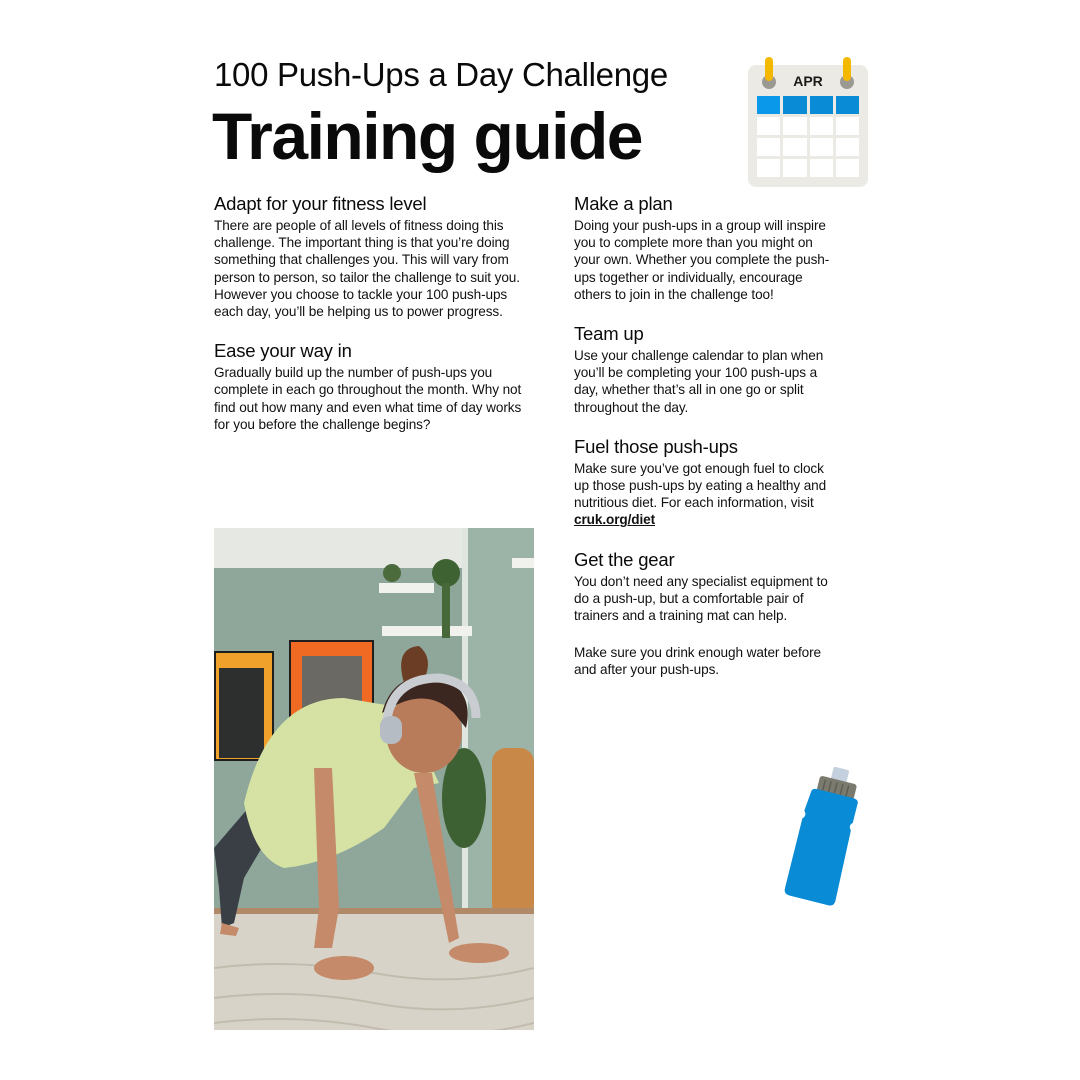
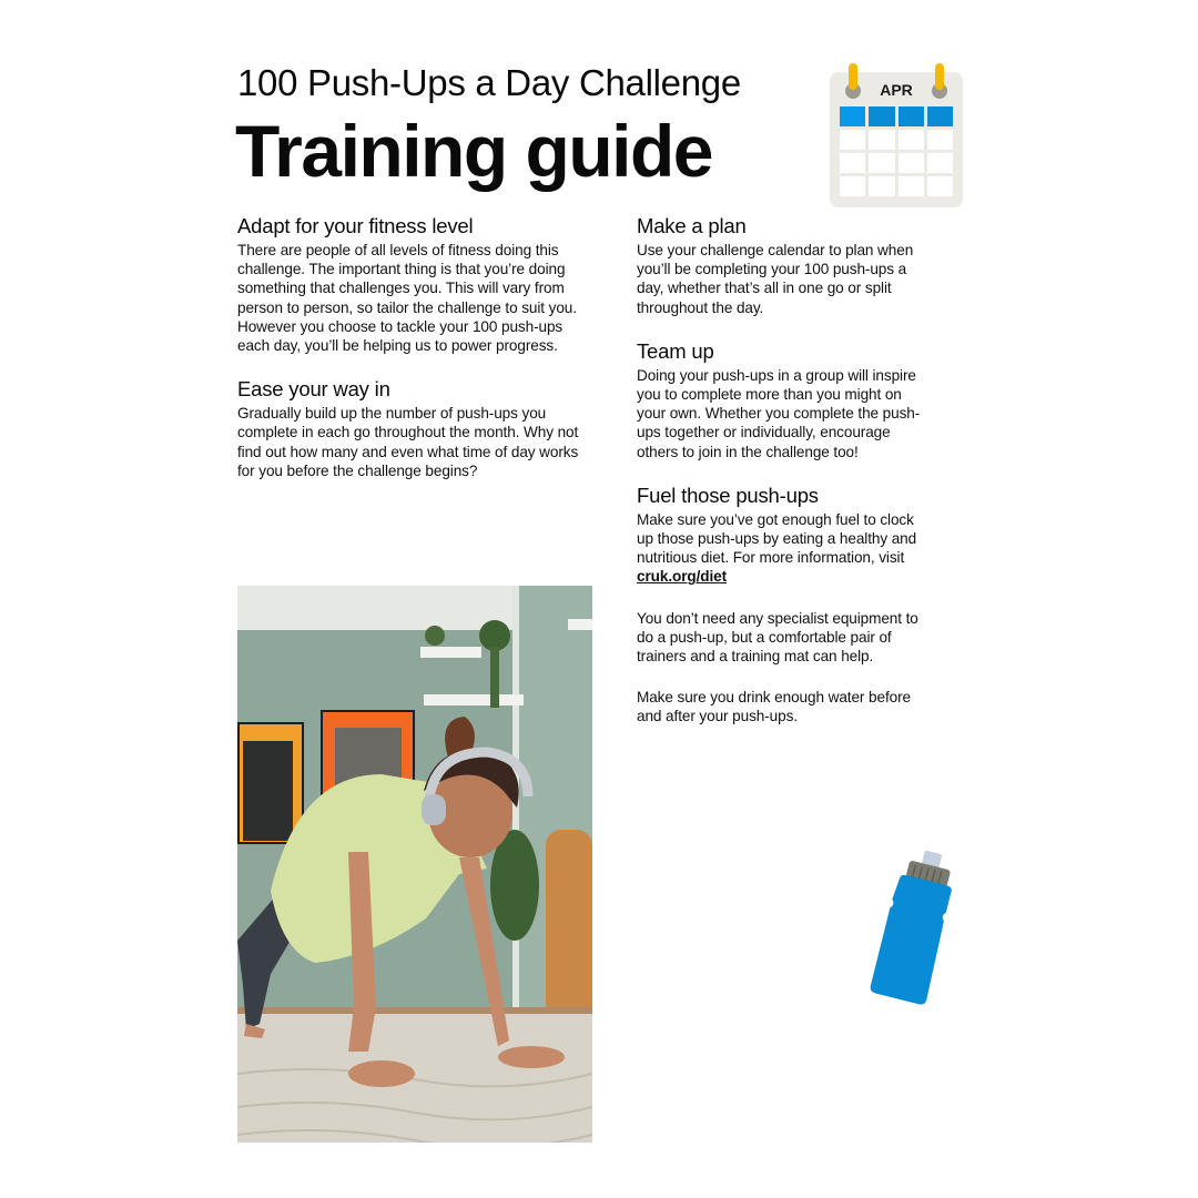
  100 Push-Ups a Day Challenge
  Training guide
  APR
  Adapt for your fitness level
  There are people of all levels of fitness doing this challenge. The important thing is that you’re doing something that challenges you. This will vary from person to person, so tailor the challenge to suit you. However you choose to tackle your 100 push-ups each day, you’ll be helping us to power progress.
  Ease your way in
  Gradually build up the number of push-ups you complete in each go throughout the month. Why not find out how many and even what time of day works for you before the challenge begins?
  Make a plan
- Doing your push-ups in a group will inspire you to complete more than you might on your own. Whether you complete the push-ups together or individually, encourage others to join in the challenge too!
+ Use your challenge calendar to plan when you’ll be completing your 100 push-ups a day, whether that’s all in one go or split throughout the day.
  Team up
- Use your challenge calendar to plan when you’ll be completing your 100 push-ups a day, whether that’s all in one go or split throughout the day.
+ Doing your push-ups in a group will inspire you to complete more than you might on your own. Whether you complete the push-ups together or individually, encourage others to join in the challenge too!
  Fuel those push-ups
- Make sure you’ve got enough fuel to clock up those push-ups by eating a healthy and nutritious diet. For each information, visit cruk.org/diet
+ Make sure you’ve got enough fuel to clock up those push-ups by eating a healthy and nutritious diet. For more information, visit cruk.org/diet
- Get the gear
  You don’t need any specialist equipment to do a push-up, but a comfortable pair of trainers and a training mat can help.
  Make sure you drink enough water before and after your push-ups.
